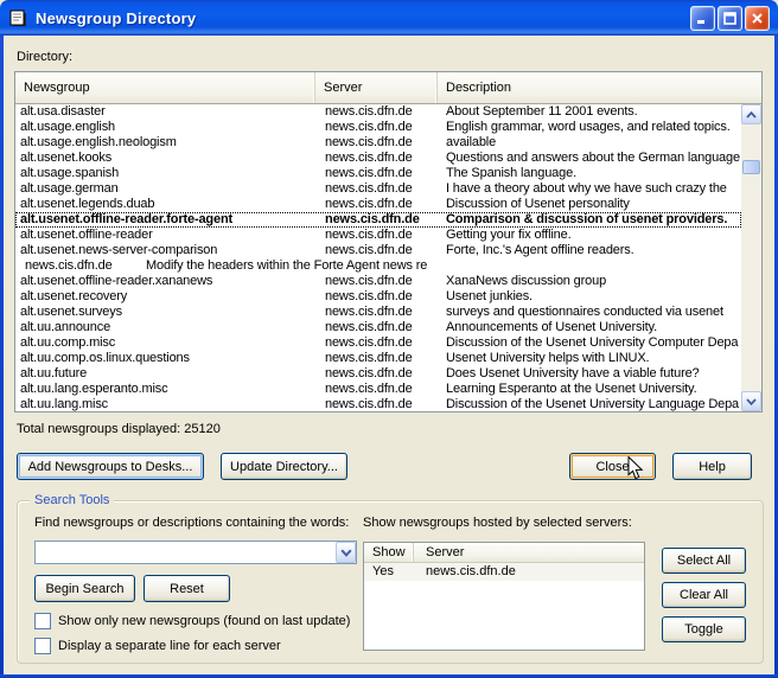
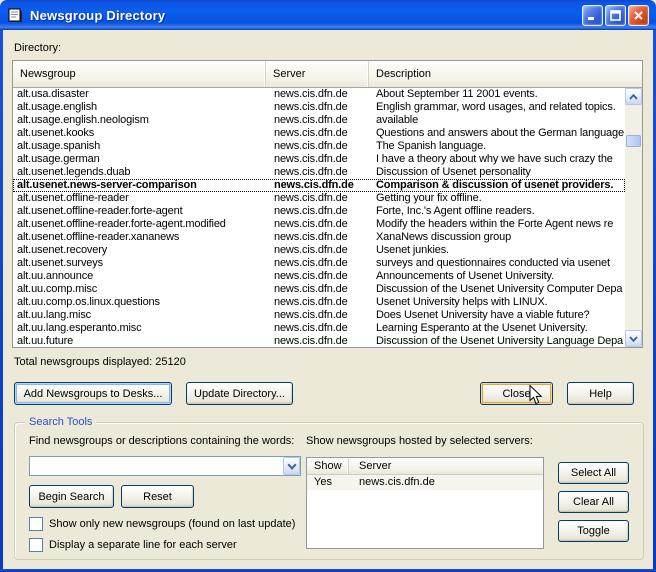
  Newsgroup Directory
  Directory:
  Newsgroup
  Server
  Description
  alt.usa.disaster
  news.cis.dfn.de
  About September 11 2001 events.
  alt.usage.english
  news.cis.dfn.de
  English grammar, word usages, and related topics.
  alt.usage.english.neologism
  news.cis.dfn.de
  available
  alt.usenet.kooks
  news.cis.dfn.de
  Questions and answers about the German language
  alt.usage.spanish
  news.cis.dfn.de
  The Spanish language.
  alt.usage.german
  news.cis.dfn.de
  I have a theory about why we have such crazy the
  alt.usenet.legends.duab
  news.cis.dfn.de
  Discussion of Usenet personality
- alt.usenet.offline-reader.forte-agent
+ alt.usenet.news-server-comparison
  news.cis.dfn.de
  Comparison & discussion of usenet providers.
  alt.usenet.offline-reader
  news.cis.dfn.de
  Getting your fix offline.
- alt.usenet.news-server-comparison
+ alt.usenet.offline-reader.forte-agent
  news.cis.dfn.de
  Forte, Inc.'s Agent offline readers.
+ alt.usenet.offline-reader.forte-agent.modified
  news.cis.dfn.de
  Modify the headers within the Forte Agent news re
  alt.usenet.offline-reader.xananews
  news.cis.dfn.de
  XanaNews discussion group
  alt.usenet.recovery
  news.cis.dfn.de
  Usenet junkies.
  alt.usenet.surveys
  news.cis.dfn.de
  surveys and questionnaires conducted via usenet
  alt.uu.announce
  news.cis.dfn.de
  Announcements of Usenet University.
  alt.uu.comp.misc
  news.cis.dfn.de
  Discussion of the Usenet University Computer Depa
  alt.uu.comp.os.linux.questions
  news.cis.dfn.de
  Usenet University helps with LINUX.
- alt.uu.future
+ alt.uu.lang.misc
  news.cis.dfn.de
  Does Usenet University have a viable future?
  alt.uu.lang.esperanto.misc
  news.cis.dfn.de
  Learning Esperanto at the Usenet University.
- alt.uu.lang.misc
+ alt.uu.future
  news.cis.dfn.de
  Discussion of the Usenet University Language Depa
  Total newsgroups displayed: 25120
  Add Newsgroups to Desks...
  Update Directory...
  Close
  Help
  Search Tools
  Find newsgroups or descriptions containing the words:
  Begin Search
  Reset
  Show only new newsgroups (found on last update)
  Display a separate line for each server
  Show newsgroups hosted by selected servers:
  Show
  Server
  Yes
  news.cis.dfn.de
  Select All
  Clear All
  Toggle
